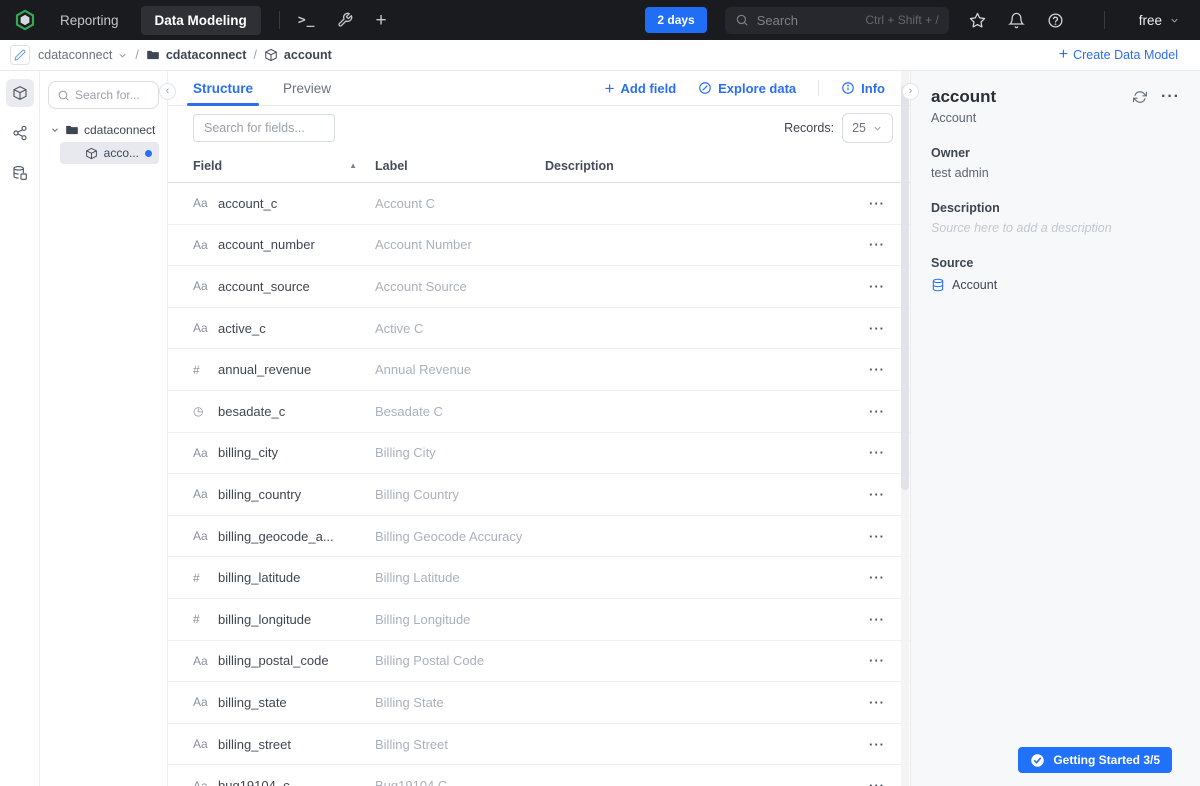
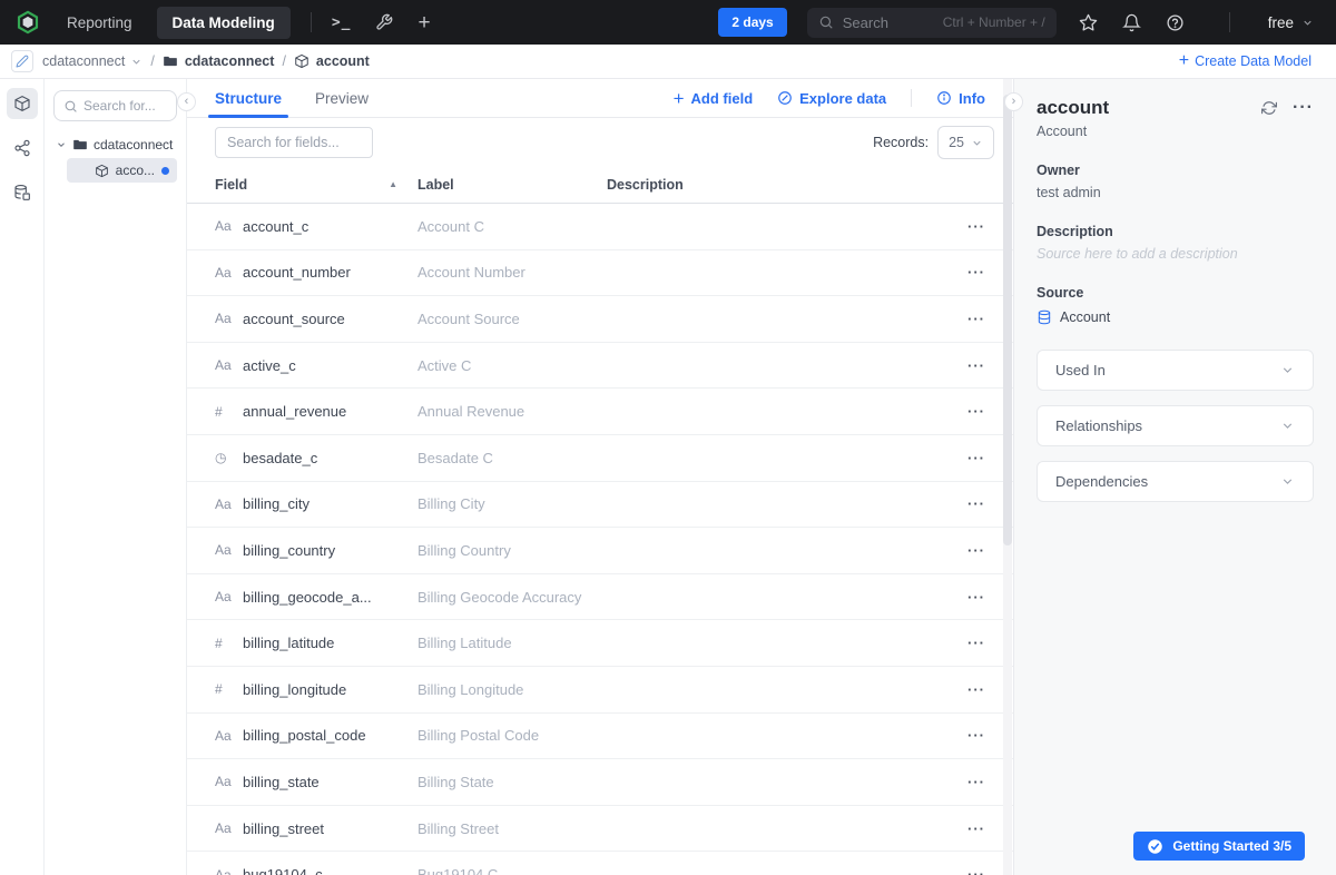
  Reporting
  Data Modeling
  >_
  +
  2 days
  Search
- Ctrl + Shift + /
+ Ctrl + Number + /
  free
  cdataconnect
  /
  cdataconnect
  /
  account
  +
  Create Data Model
  Search for...
  cdataconnect
  acco...
  ‹
  ›
  Structure
  Preview
  +
  Add field
  Explore data
  Info
  Search for fields...
  Records:
  25
  Field
  ▲
  Label
  Description
  Aa
  account_c
  Account C
  ···
  Aa
  account_number
  Account Number
  ···
  Aa
  account_source
  Account Source
  ···
  Aa
  active_c
  Active C
  ···
  #
  annual_revenue
  Annual Revenue
  ···
  ◷
  besadate_c
  Besadate C
  ···
  Aa
  billing_city
  Billing City
  ···
  Aa
  billing_country
  Billing Country
  ···
  Aa
  billing_geocode_a...
  Billing Geocode Accuracy
  ···
  #
  billing_latitude
  Billing Latitude
  ···
  #
  billing_longitude
  Billing Longitude
  ···
  Aa
  billing_postal_code
  Billing Postal Code
  ···
  Aa
  billing_state
  Billing State
  ···
  Aa
  billing_street
  Billing Street
  ···
  account
  ···
  Account
  Owner
  test admin
  Description
  Source here to add a description
  Source
  Account
+ Used In
+ Relationships
+ Dependencies
  Getting Started 3/5
